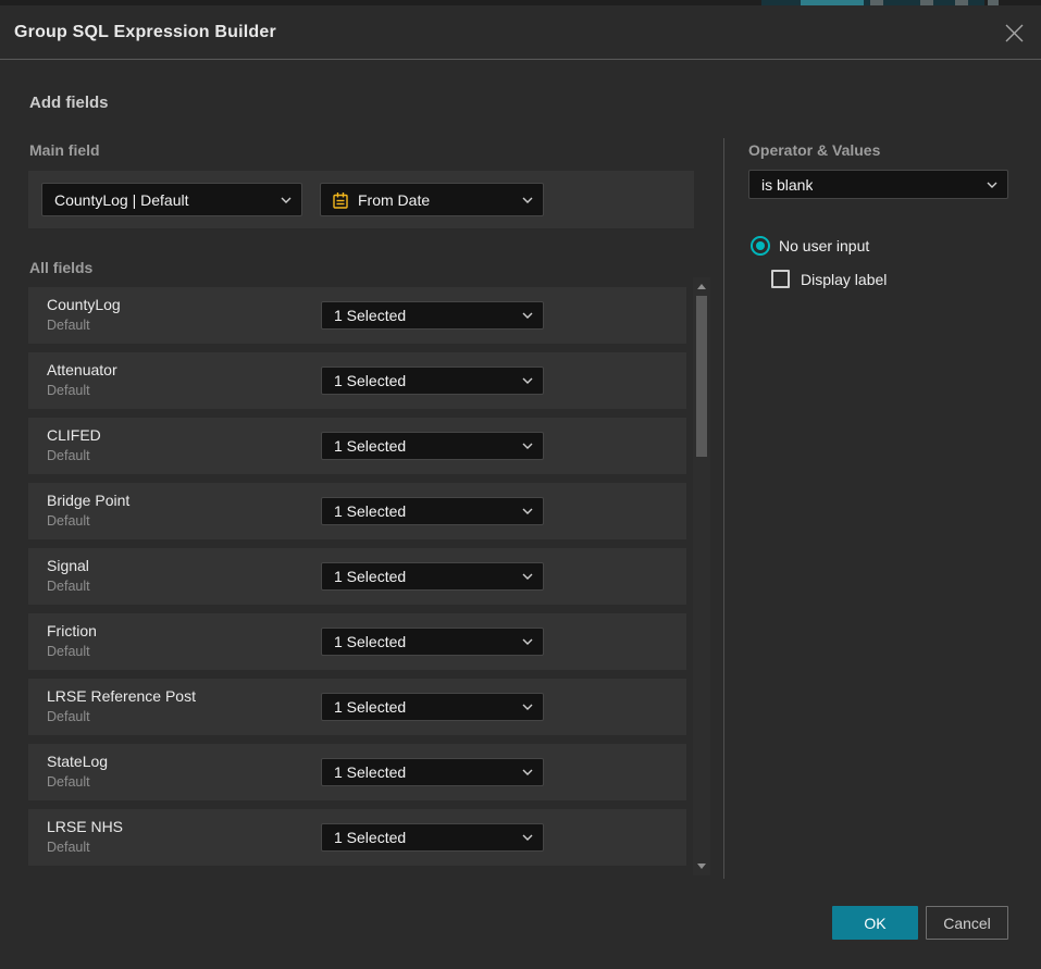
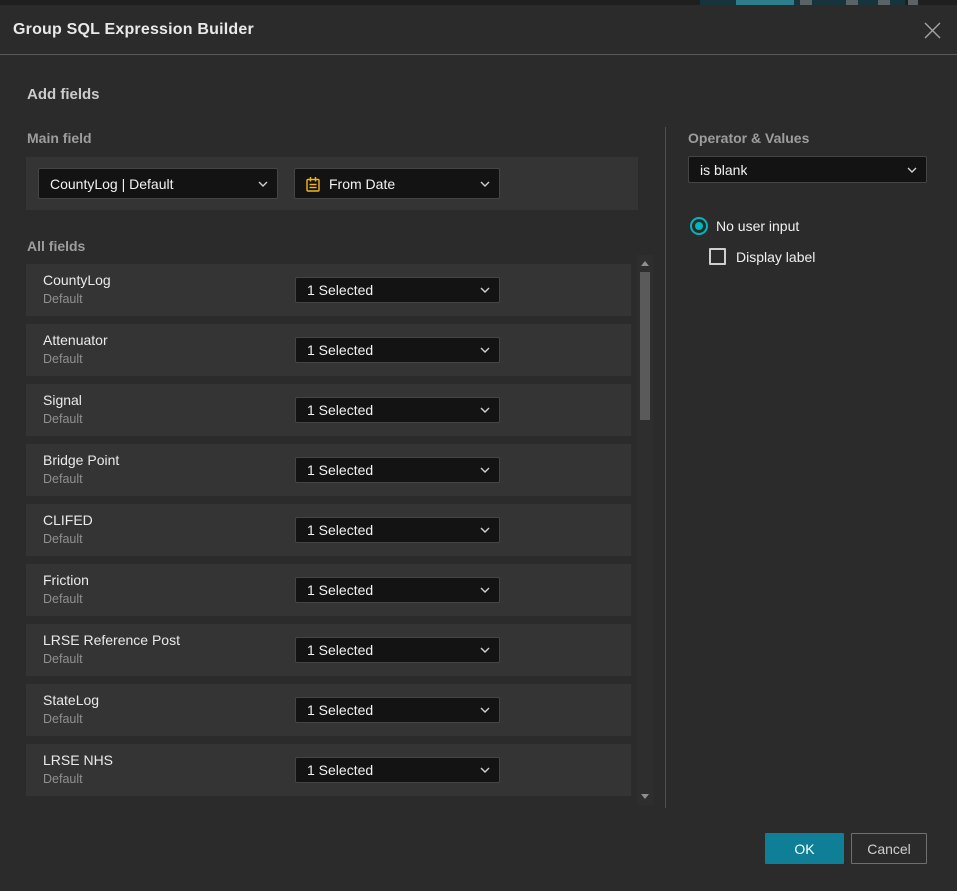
  Group SQL Expression Builder
  Add fields
  Main field
  CountyLog | Default
  From Date
  All fields
  CountyLog
  Default
  1 Selected
  Attenuator
  Default
  1 Selected
- CLIFED
+ Signal
  Default
  1 Selected
  Bridge Point
  Default
  1 Selected
- Signal
+ CLIFED
  Default
  1 Selected
  Friction
  Default
  1 Selected
  LRSE Reference Post
  Default
  1 Selected
  StateLog
  Default
  1 Selected
  LRSE NHS
  Default
  1 Selected
  Operator & Values
  is blank
  No user input
  Display label
  OK
  Cancel
